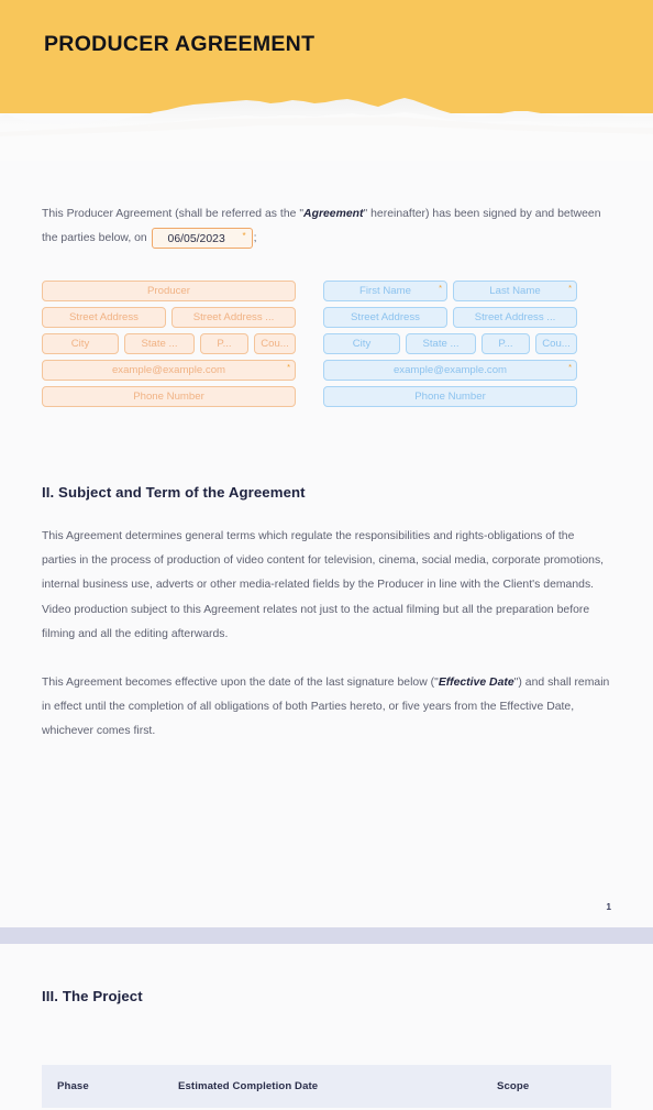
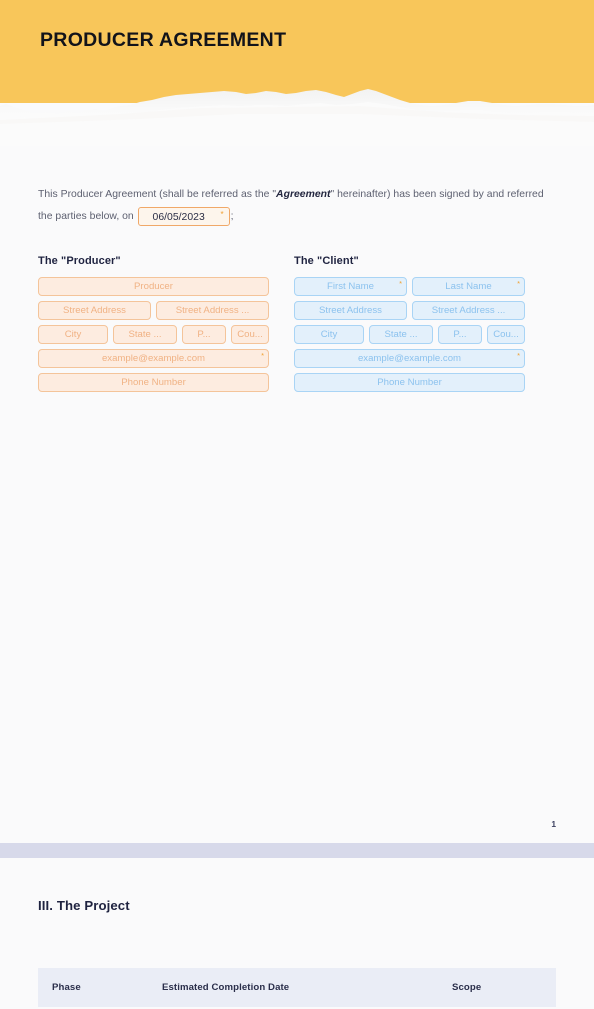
  PRODUCER AGREEMENT
- This Producer Agreement (shall be referred as the "Agreement" hereinafter) has been signed by and between the parties below, on 06/05/2023
+ This Producer Agreement (shall be referred as the "Agreement" hereinafter) has been signed by and referred the parties below, on 06/05/2023
  *
  ;
+ The "Producer"
  Producer
  Street Address
  Street Address ...
  City
  State ...
  P...
  Cou...
  example@example.com
  *
  Phone Number
+ The "Client"
  First Name
  *
  Last Name
  *
  Street Address
  Street Address ...
  City
  State ...
  P...
  Cou...
  example@example.com
  *
  Phone Number
- II. Subject and Term of the Agreement
- This Agreement determines general terms which regulate the responsibilities and rights-obligations of the parties in the process of production of video content for television, cinema, social media, corporate promotions, internal business use, adverts or other media-related fields by the Producer in line with the Client's demands. Video production subject to this Agreement relates not just to the actual filming but all the preparation before filming and all the editing afterwards.
- This Agreement becomes effective upon the date of the last signature below ("Effective Date") and shall remain in effect until the completion of all obligations of both Parties hereto, or five years from the Effective Date, whichever comes first.
  1
  III. The Project
  Phase	Estimated Completion Date	Scope
